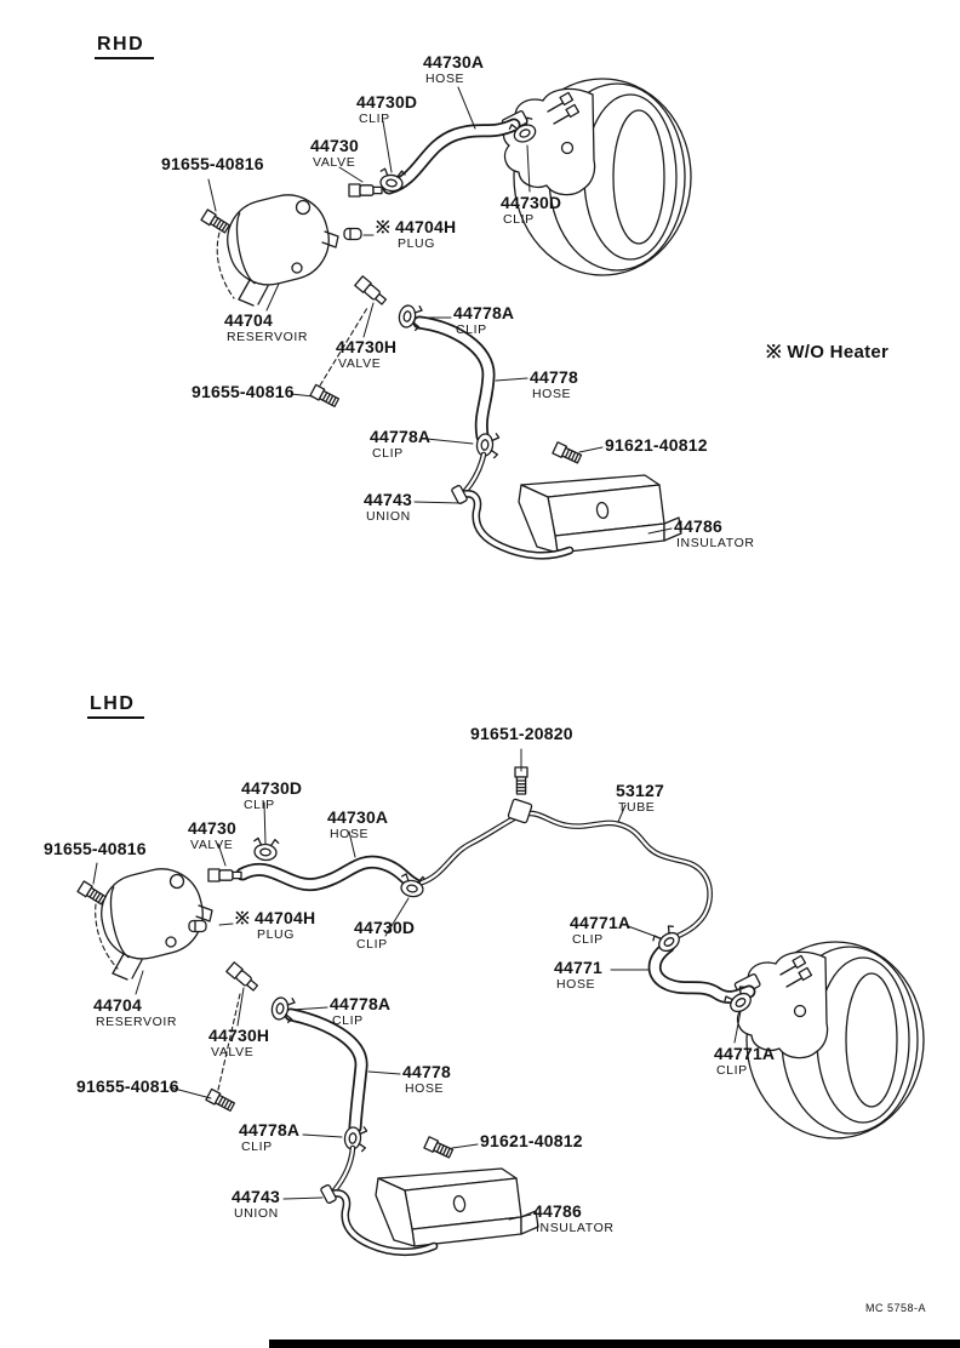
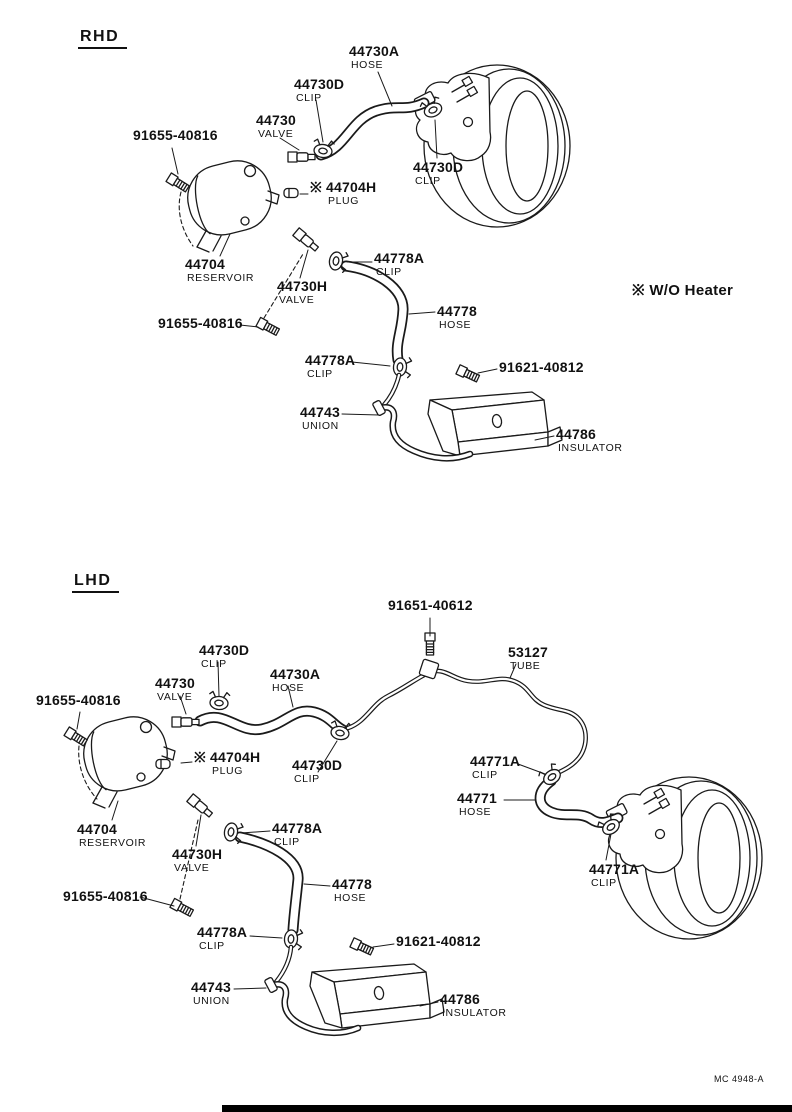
  44730A
  HOSE
  44730D
  CLIP
  44730
  VALVE
  91655-40816
  ※ 44704H
  PLUG
  44730D
  CLIP
  44704
  RESERVOIR
  44778A
  CLIP
  44730H
  VALVE
  91655-40816
  44778
  HOSE
  44778A
  CLIP
  91621-40812
  44743
  UNION
  44786
  INSULATOR
- 91651-20820
+ 91651-40612
  44730D
  CLIP
  53127
  TUBE
  44730
  VALVE
  44730A
  HOSE
  91655-40816
  ※ 44704H
  PLUG
  44730D
  CLIP
  44771A
  CLIP
  44771
  HOSE
  44704
  RESERVOIR
  44778A
  CLIP
  44730H
  VALVE
  91655-40816
  44778
  HOSE
  44771A
  CLIP
  44778A
  CLIP
  91621-40812
  44743
  UNION
  44786
  INSULATOR
  RHD
  LHD
  ※ W/O Heater
- MC 5758-A
+ MC 4948-A
